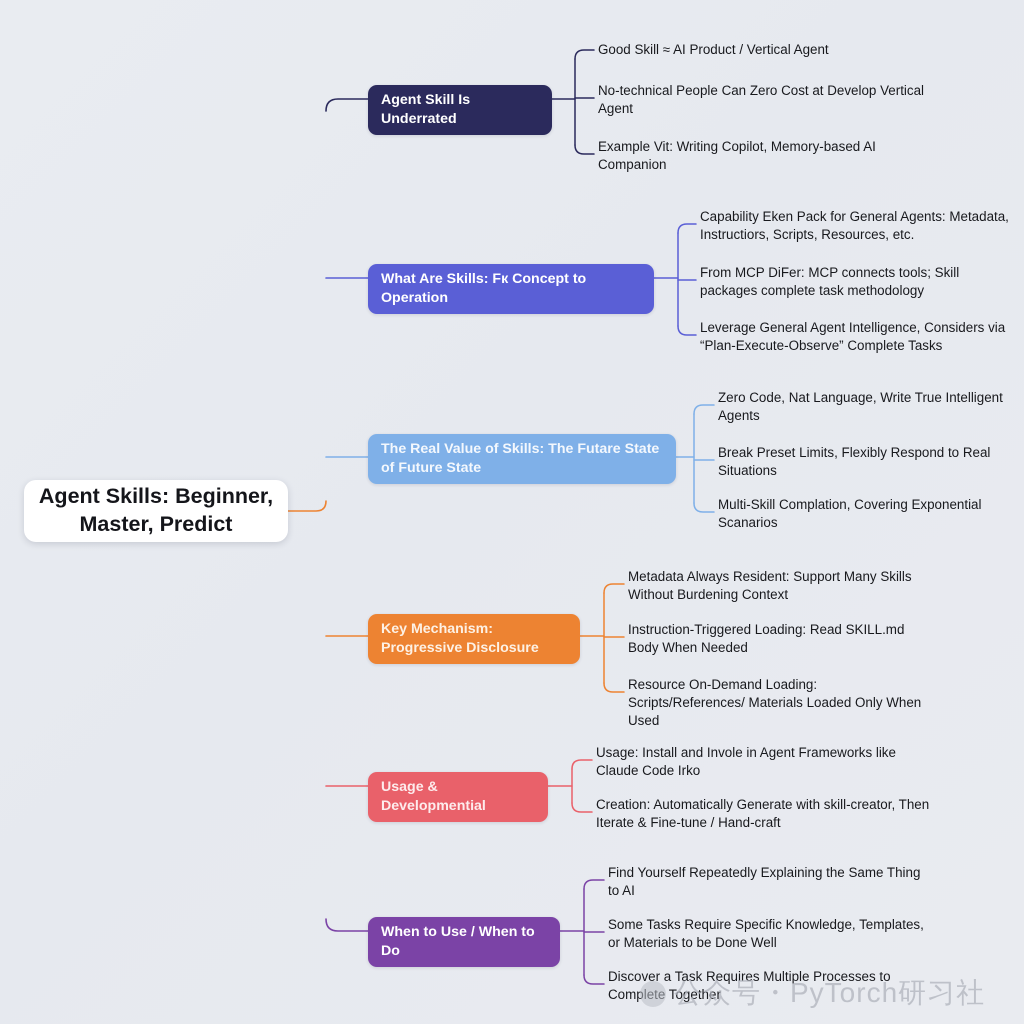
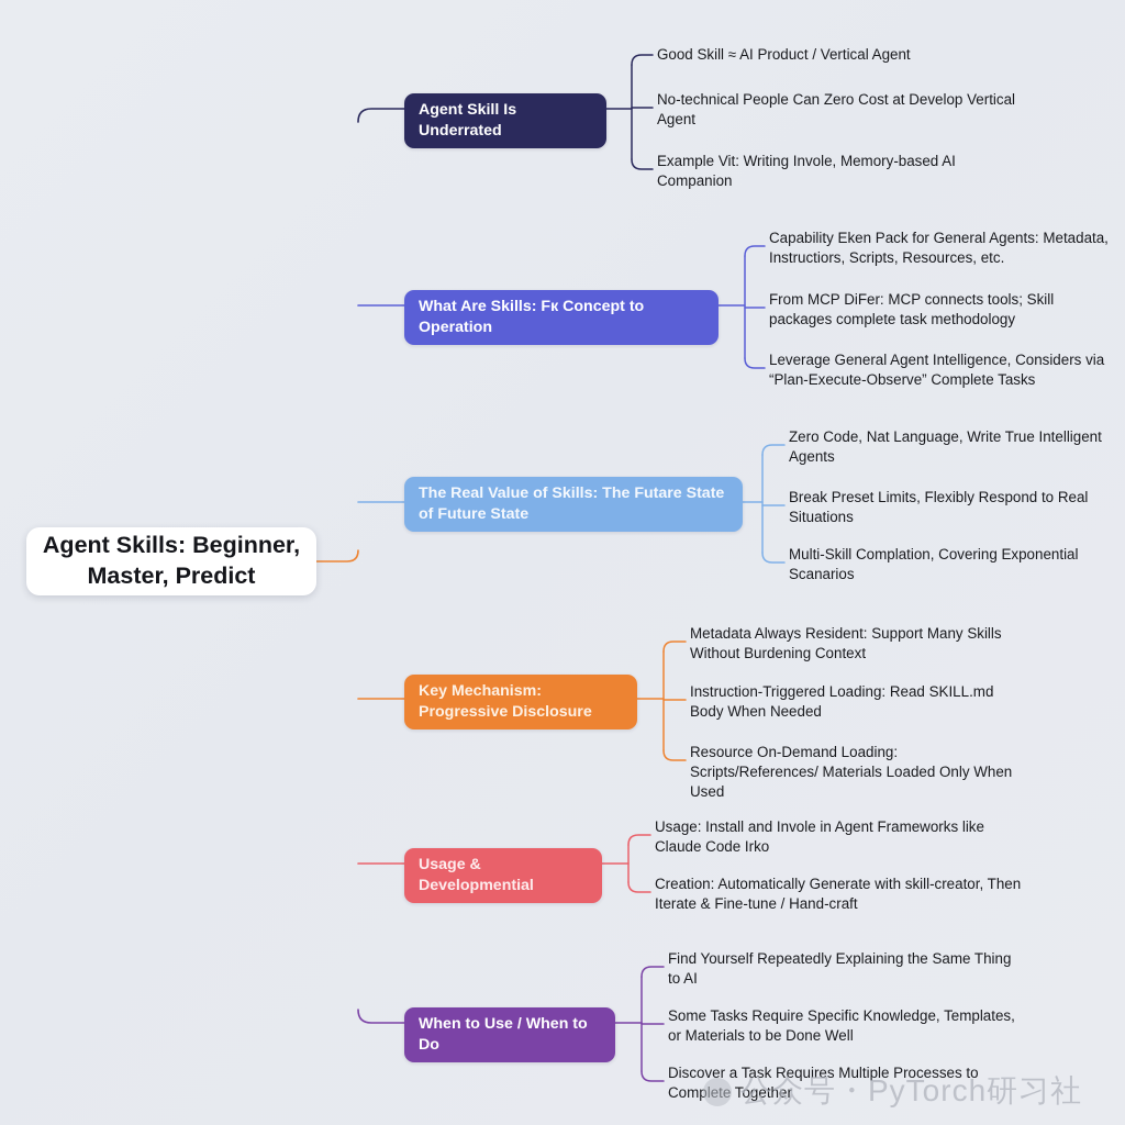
  Agent Skills: Beginner,
  Master, Predict
  Agent Skill Is Underrated
  What Are Skills: Fк Concept to Operation
  The Real Value of Skills: The Futare State of Future State
  Key Mechanism: Progressive Disclosure
  Usage & Developmential
  When to Use / When to Do
  Good Skill ≈ AI Product / Vertical Agent
  No-technical People Can Zero Cost at Develop Vertical Agent
- Example Vit: Writing Copilot, Memory-based AI Companion
+ Example Vit: Writing Invole, Memory-based AI Companion
  Capability Eken Pack for General Agents: Metadata, Instructiors, Scripts, Resources, etc.
  From MCP DiFer: MCP connects tools; Skill packages complete task methodology
  Leverage General Agent Intelligence, Considers via “Plan-Execute-Observe” Complete Tasks
  Zero Code, Nat Language, Write True Intelligent Agents
  Break Preset Limits, Flexibly Respond to Real Situations
  Multi-Skill Complation, Covering Exponential Scanarios
  Metadata Always Resident: Support Many Skills Without Burdening Context
  Instruction-Triggered Loading: Read SKILL.md Body When Needed
  Resource On-Demand Loading: Scripts/References/ Materials Loaded Only When Used
  Usage: Install and Invole in Agent Frameworks like Claude Code Irko
  Creation: Automatically Generate with skill-creator, Then Iterate & Fine-tune / Hand-craft
  Find Yourself Repeatedly Explaining the Same Thing to AI
  Some Tasks Require Specific Knowledge, Templates, or Materials to be Done Well
  Discover a Task Requires Multiple Processes to Complete Together
  公众号・PyTorch研习社
